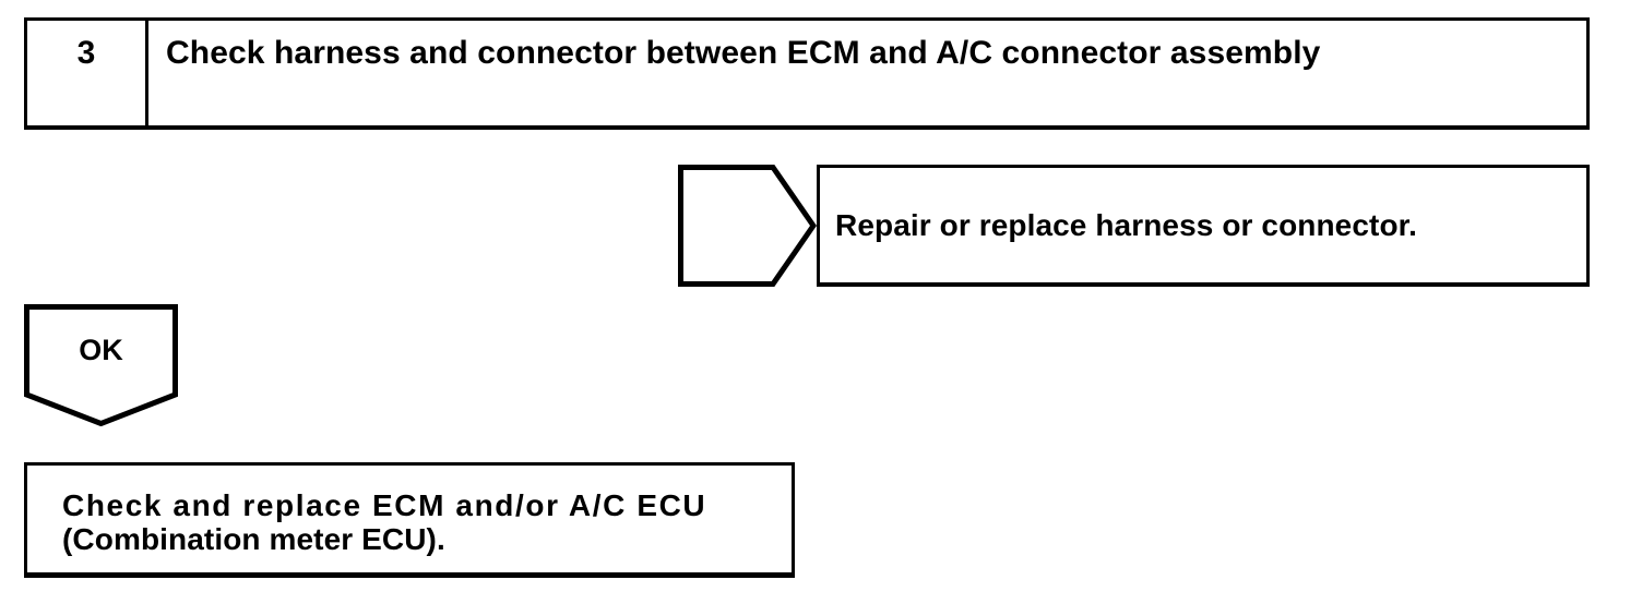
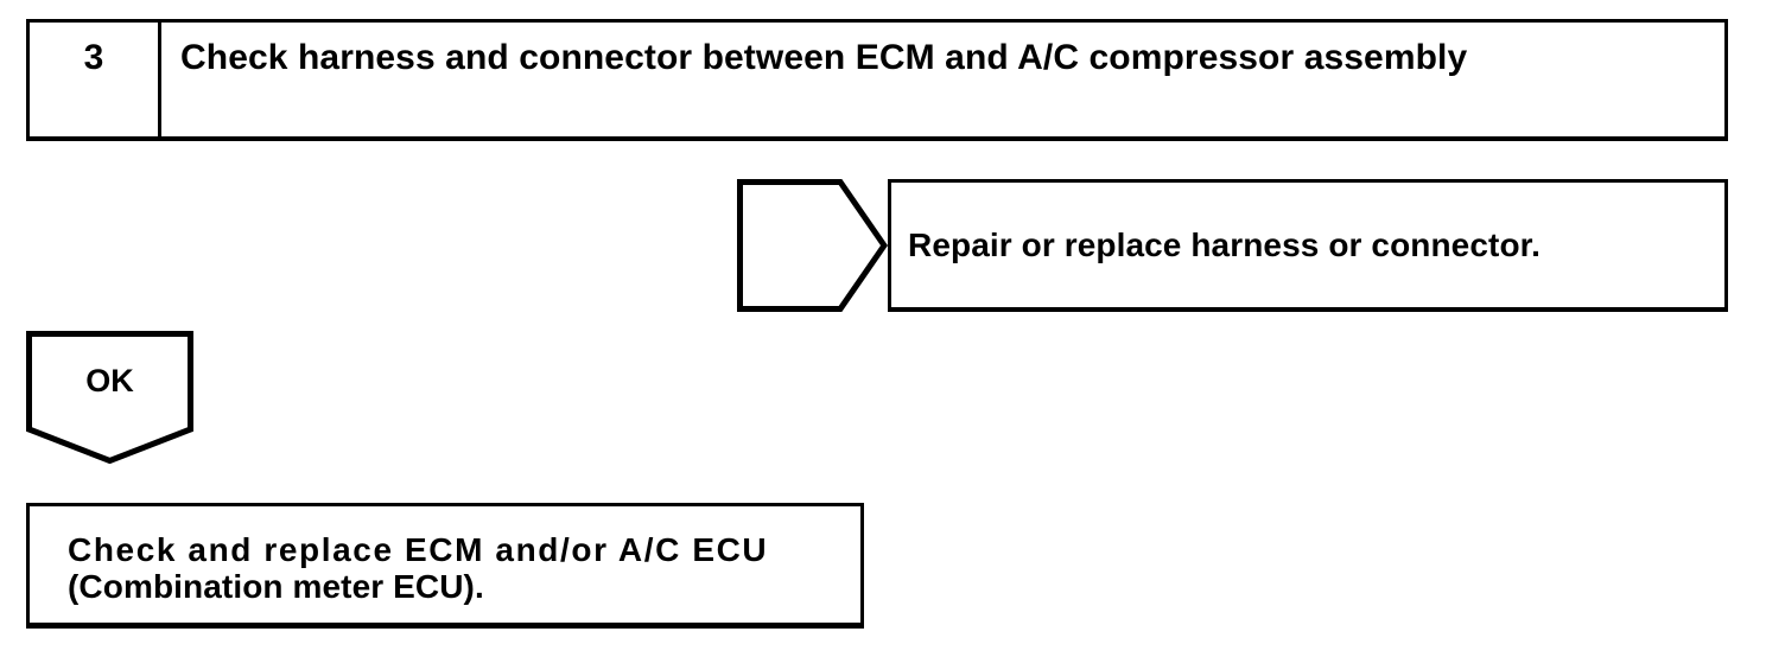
  3
- Check harness and connector between ECM and A/C connector assembly
+ Check harness and connector between ECM and A/C compressor assembly
  Repair or replace harness or connector.
  OK
  Check and replace ECM and/or A/C ECU
  (Combination meter ECU).
